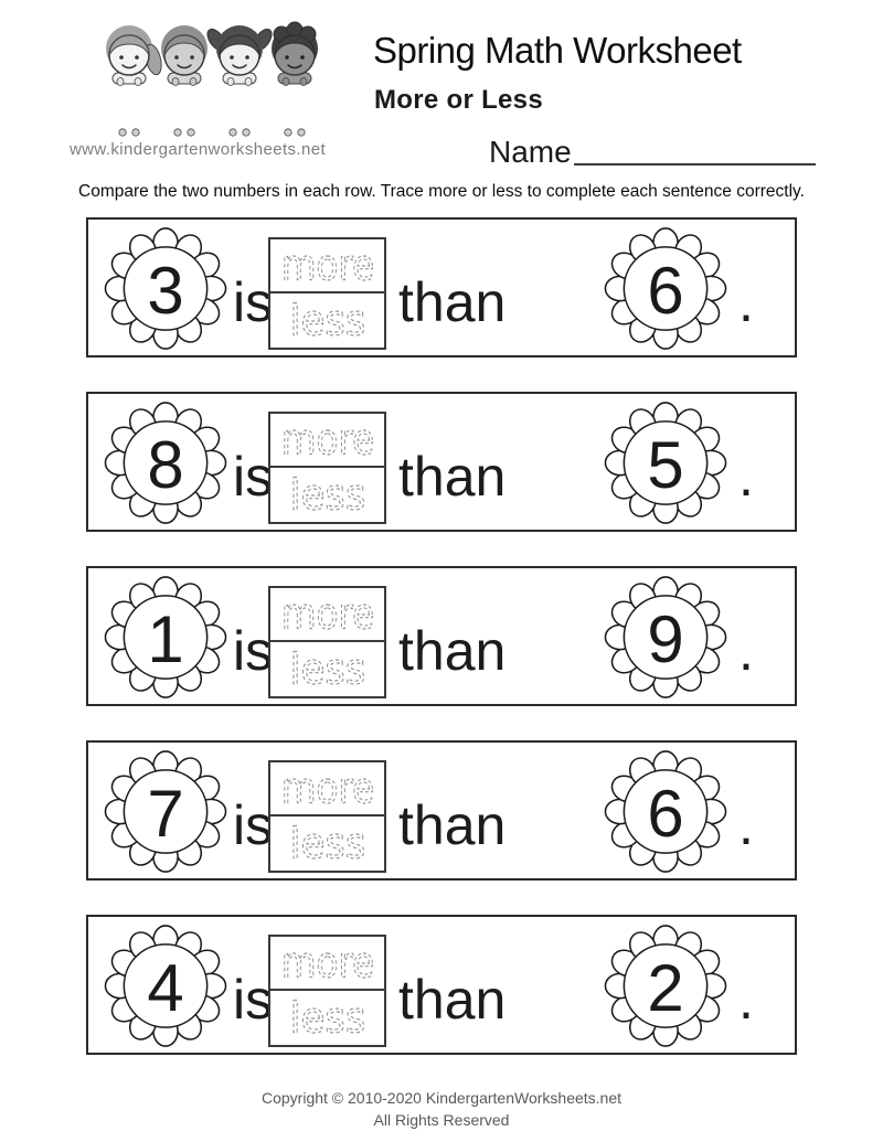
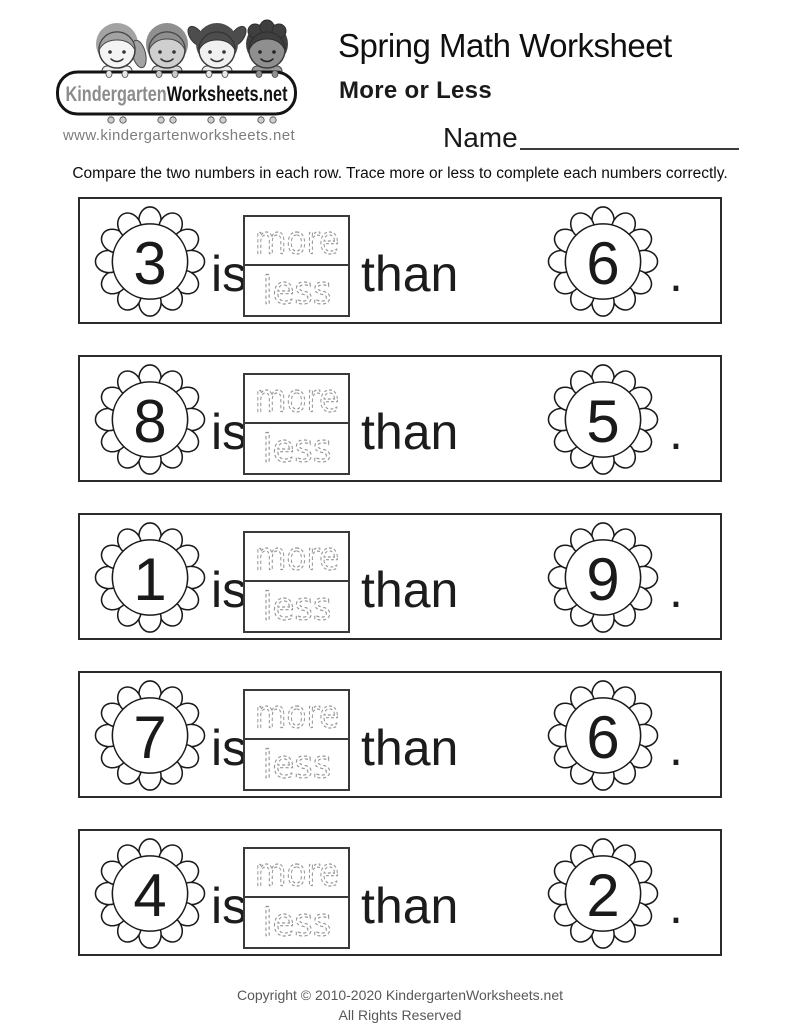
+ KindergartenWorksheets.net
  www.kindergartenworksheets.net
  Spring Math Worksheet
  More or Less
  Name
- Compare the two numbers in each row. Trace more or less to complete each sentence correctly.
+ Compare the two numbers in each row. Trace more or less to complete each numbers correctly.
  3
  is
  more
  less
  than
  6
  .
  8
  is
  more
  less
  than
  5
  .
  1
  is
  more
  less
  than
  9
  .
  7
  is
  more
  less
  than
  6
  .
  4
  is
  more
  less
  than
  2
  .
  Copyright © 2010-2020 KindergartenWorksheets.net
  All Rights Reserved
